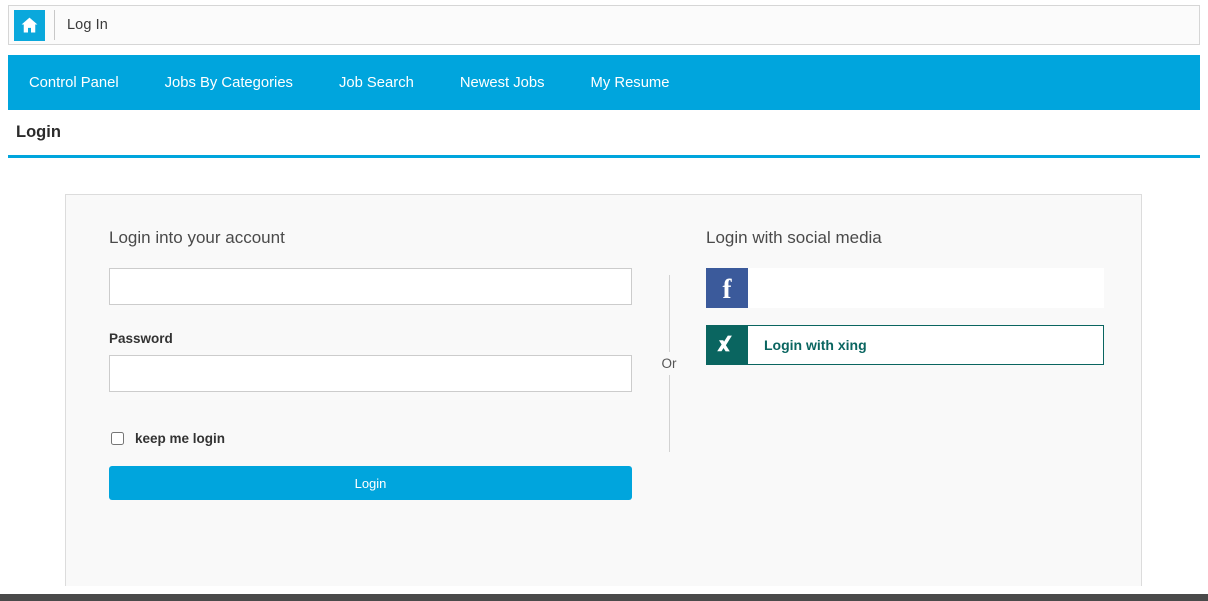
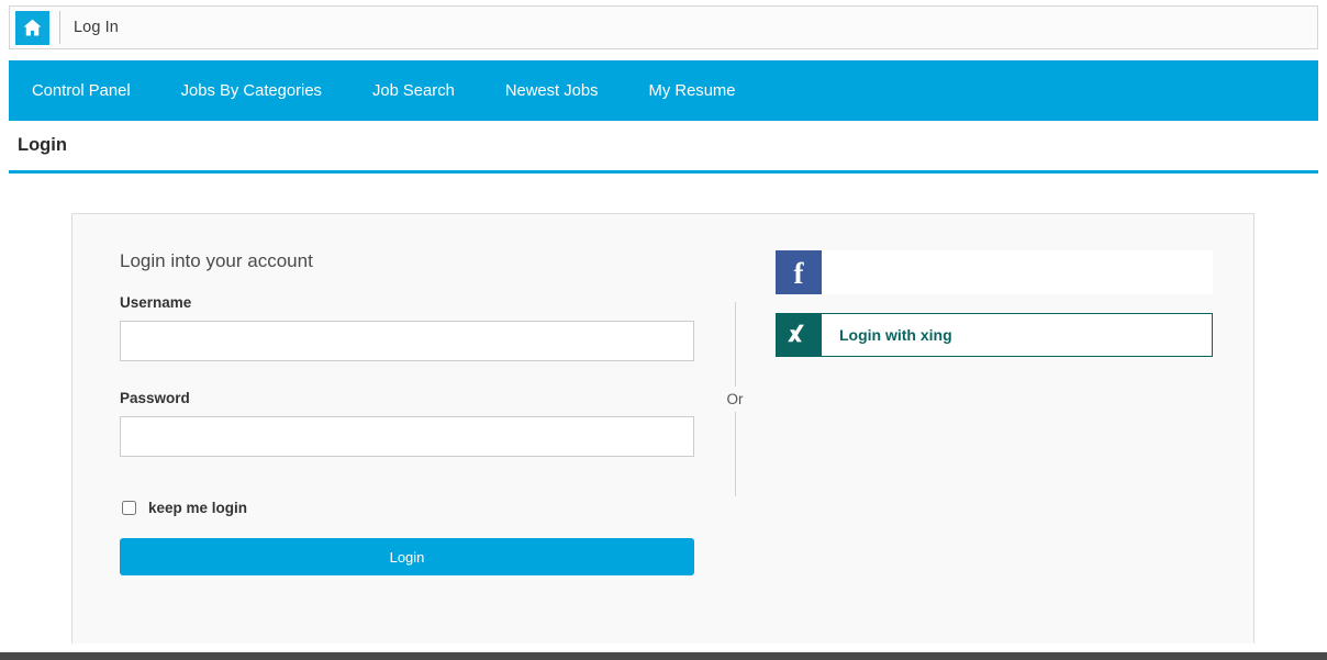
  Log In
  Control Panel
  Jobs By Categories
  Job Search
  Newest Jobs
  My Resume
  Login
  Login into your account
+ Username
  Password
  keep me login
  Login
  Or
- Login with social media
  f
  Login with xing
